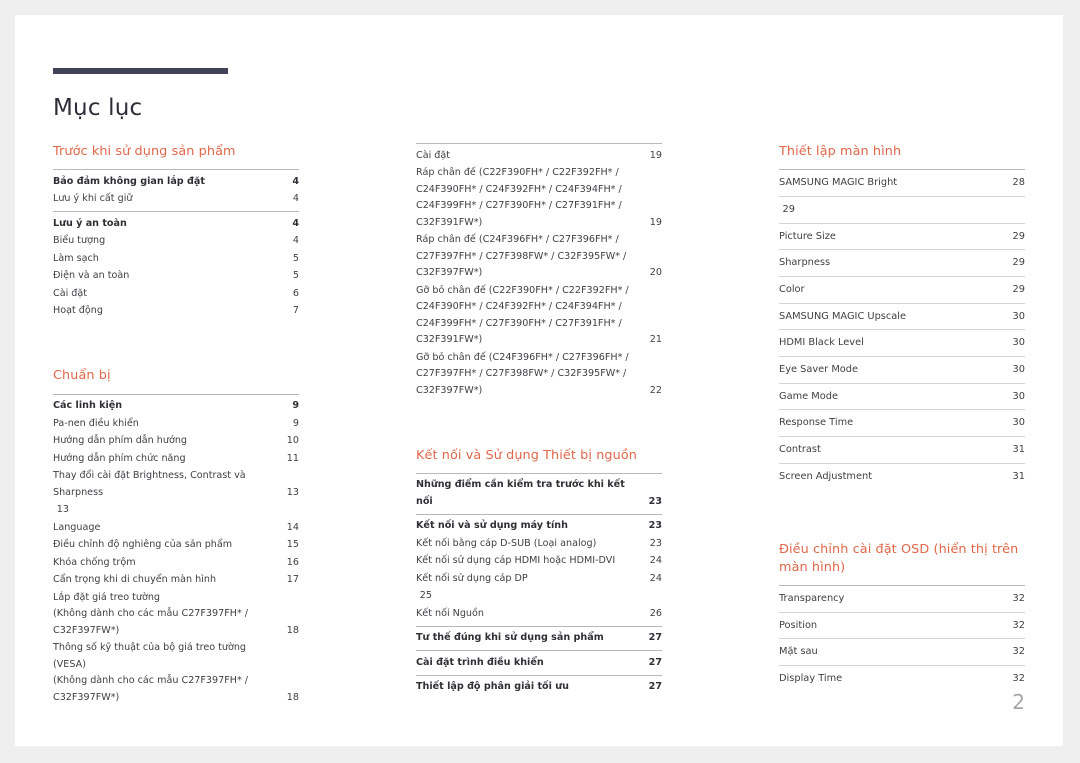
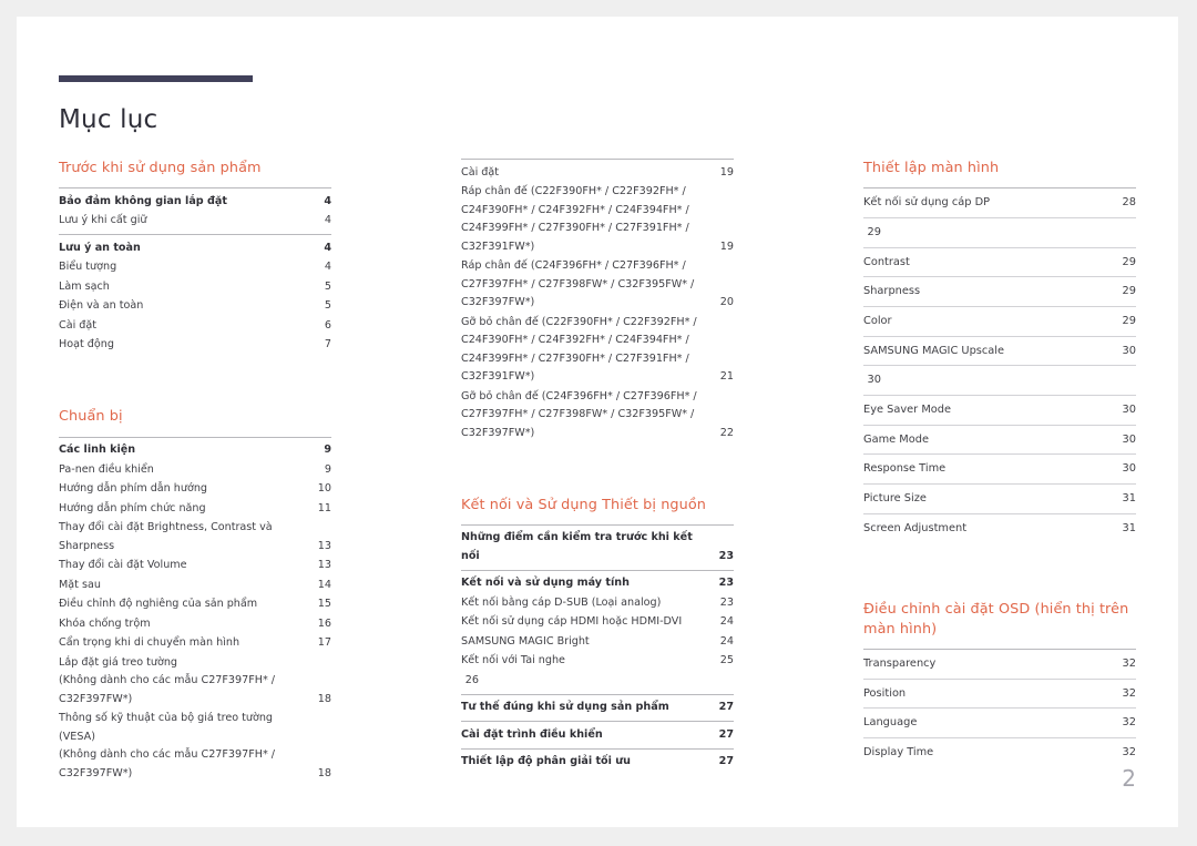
  Mục lục
  Trước khi sử dụng sản phẩm
  Bảo đảm không gian lắp đặt
  4
  Lưu ý khi cất giữ
  4
  Lưu ý an toàn
  4
  Biểu tượng
  4
  Làm sạch
  5
  Điện và an toàn
  5
  Cài đặt
  6
  Hoạt động
  7
  Chuẩn bị
  Các linh kiện
  9
  Pa-nen điều khiển
  9
  Hướng dẫn phím dẫn hướng
  10
  Hướng dẫn phím chức năng
  11
  Thay đổi cài đặt Brightness, Contrast và
  Sharpness
  13
+ Thay đổi cài đặt Volume
  13
- Language
+ Mặt sau
  14
  Điều chỉnh độ nghiêng của sản phẩm
  15
  Khóa chống trộm
  16
  Cẩn trọng khi di chuyển màn hình
  17
  Lắp đặt giá treo tường
  (Không dành cho các mẫu C27F397FH* /
  C32F397FW*)
  18
  Thông số kỹ thuật của bộ giá treo tường (VESA)
  (Không dành cho các mẫu C27F397FH* /
  C32F397FW*)
  18
  Cài đặt
  19
  Ráp chân đế (C22F390FH* / C22F392FH* /
  C24F390FH* / C24F392FH* / C24F394FH* /
  C24F399FH* / C27F390FH* / C27F391FH* /
  C32F391FW*)
  19
  Ráp chân đế (C24F396FH* / C27F396FH* /
  C27F397FH* / C27F398FW* / C32F395FW* /
  C32F397FW*)
  20
  Gỡ bỏ chân đế (C22F390FH* / C22F392FH* /
  C24F390FH* / C24F392FH* / C24F394FH* /
  C24F399FH* / C27F390FH* / C27F391FH* /
  C32F391FW*)
  21
  Gỡ bỏ chân đế (C24F396FH* / C27F396FH* /
  C27F397FH* / C27F398FW* / C32F395FW* /
  C32F397FW*)
  22
  Kết nối và Sử dụng Thiết bị nguồn
  Những điểm cần kiểm tra trước khi kết nối
  23
  Kết nối và sử dụng máy tính
  23
  Kết nối bằng cáp D-SUB (Loại analog)
  23
  Kết nối sử dụng cáp HDMI hoặc HDMI-DVI
  24
- Kết nối sử dụng cáp DP
+ SAMSUNG MAGIC Bright
  24
+ Kết nối với Tai nghe
  25
- Kết nối Nguồn
  26
  Tư thế đúng khi sử dụng sản phẩm
  27
  Cài đặt trình điều khiển
  27
  Thiết lập độ phân giải tối ưu
  27
  Thiết lập màn hình
- SAMSUNG MAGIC Bright
+ Kết nối sử dụng cáp DP
  28
  29
- Picture Size
+ Contrast
  29
  Sharpness
  29
  Color
  29
  SAMSUNG MAGIC Upscale
  30
- HDMI Black Level
  30
  Eye Saver Mode
  30
  Game Mode
  30
  Response Time
  30
- Contrast
+ Picture Size
  31
  Screen Adjustment
  31
  Điều chỉnh cài đặt OSD (hiển thị trên màn hình)
  Transparency
  32
  Position
  32
- Mặt sau
+ Language
  32
  Display Time
  32
  2
